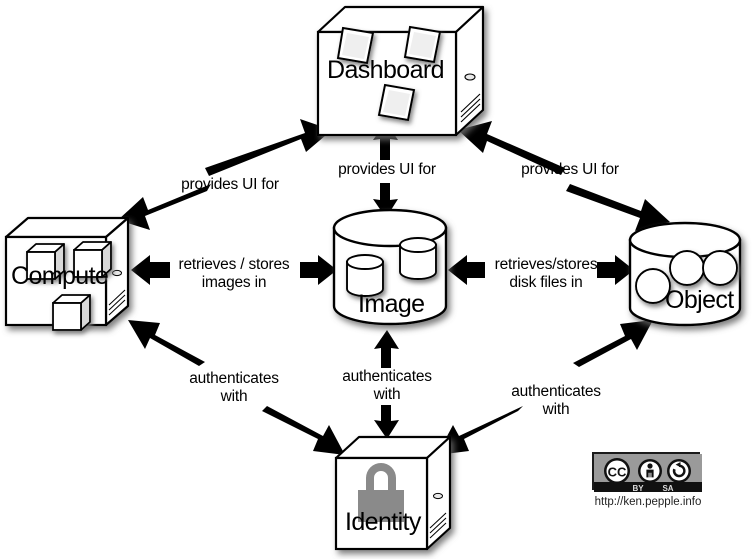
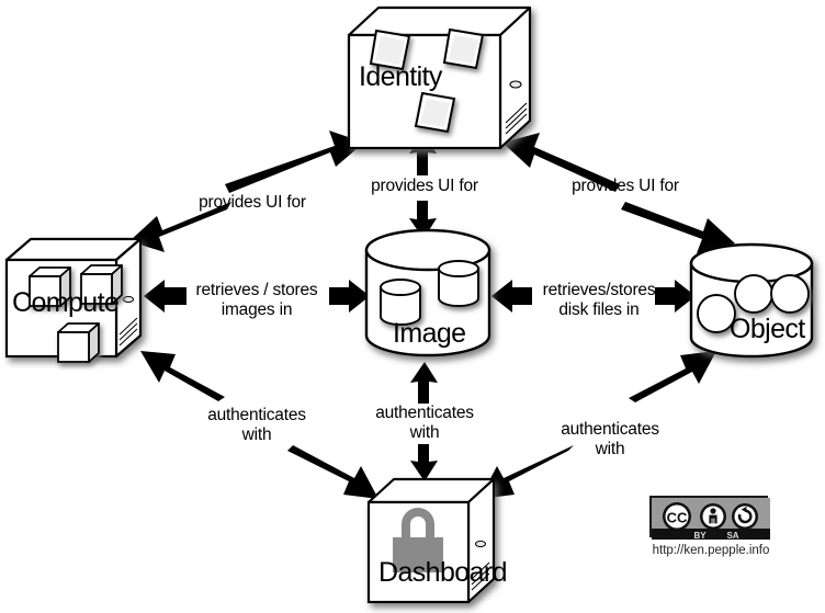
- Dashboard
+ Identity
  Compute
  Image
  Object
- Identity
+ Dashboard
  provides UI for
  provides UI for
  provides UI for
  retrieves / stores
  images in
  retrieves/stores
  disk files in
  authenticates
  with
  authenticates
  with
  authenticates
  with
  CC
  BY
  SA
  http://ken.pepple.info
